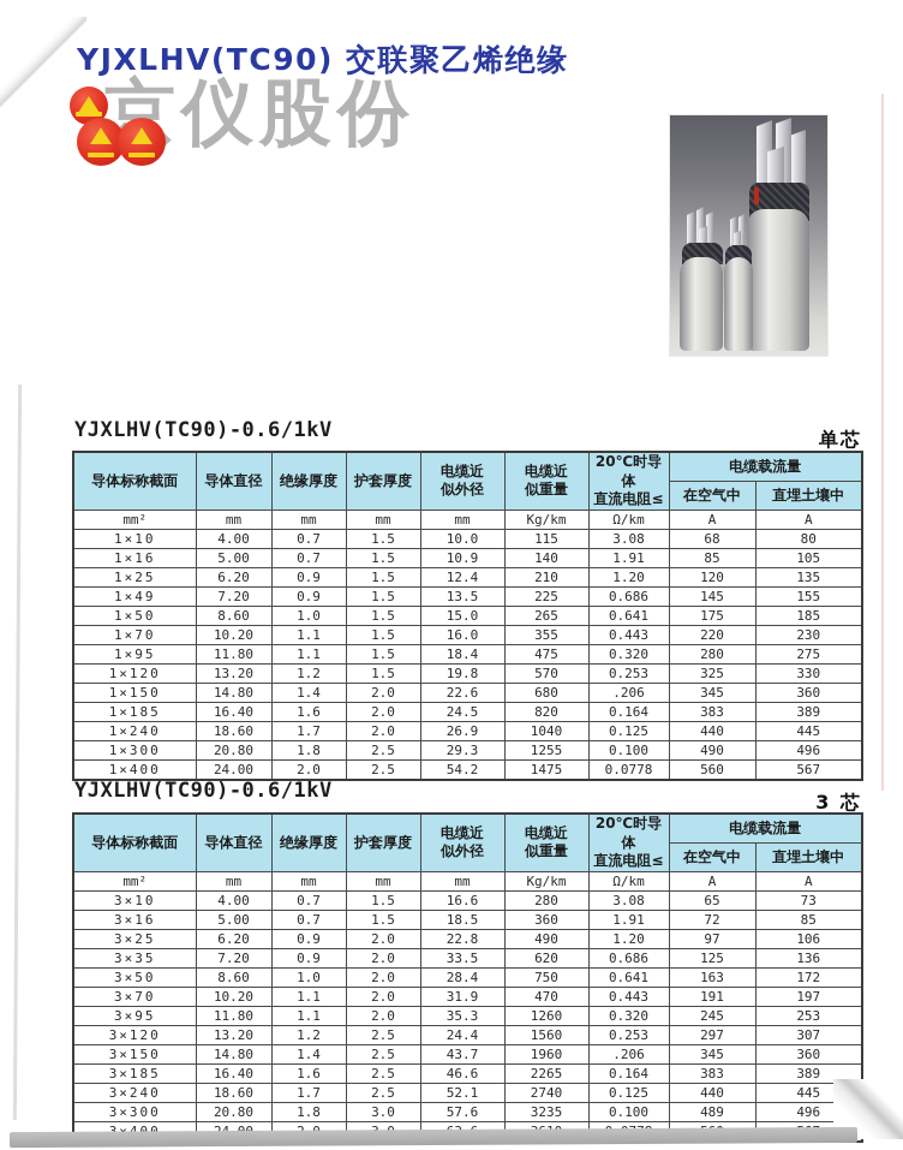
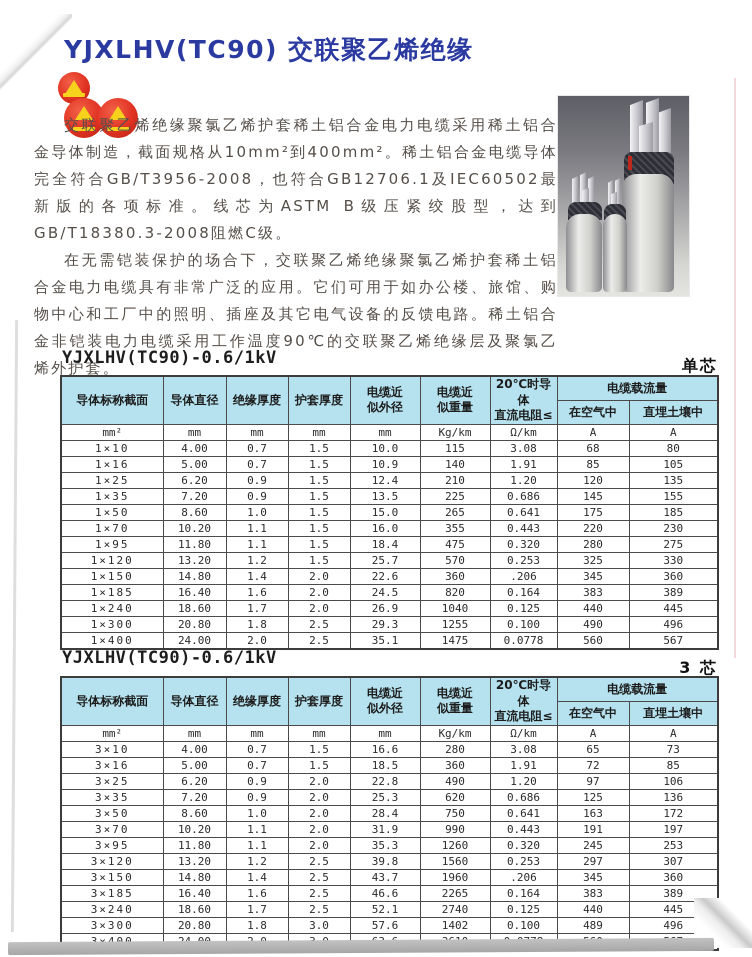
- 京仪股份
  YJXLHV(TC90) 交联聚乙烯绝缘
+ 交联聚乙烯绝缘聚氯乙烯护套稀土铝合金电力电缆采用稀土铝合金导体制造，截面规格从10mm²到400mm²。稀土铝合金电缆导体完全符合GB/T3956-2008，也符合GB12706.1及IEC60502最新版的各项标准。线芯为ASTM B级压紧绞股型，达到GB/T18380.3-2008阻燃C级。
+ 在无需铠装保护的场合下，交联聚乙烯绝缘聚氯乙烯护套稀土铝合金电力电缆具有非常广泛的应用。它们可用于如办公楼、旅馆、购物中心和工厂中的照明、插座及其它电气设备的反馈电路。稀土铝合金非铠装电力电缆采用工作温度90℃的交联聚乙烯绝缘层及聚氯乙烯外护套。
  YJXLHV(TC90)-0.6/1kV
  单芯
  导体标称截面	导体直径	绝缘厚度	护套厚度	电缆近 似外径	电缆近 似重量	20℃时导体 直流电阻≤	电缆载流量
  在空气中	直埋土壤中
  mm²	mm	mm	mm	mm	Kg/km	Ω/km	A	A
  1×10	4.00	0.7	1.5	10.0	115	3.08	68	80
  1×16	5.00	0.7	1.5	10.9	140	1.91	85	105
  1×25	6.20	0.9	1.5	12.4	210	1.20	120	135
- 1×49	7.20	0.9	1.5	13.5	225	0.686	145	155
+ 1×35	7.20	0.9	1.5	13.5	225	0.686	145	155
  1×50	8.60	1.0	1.5	15.0	265	0.641	175	185
  1×70	10.20	1.1	1.5	16.0	355	0.443	220	230
  1×95	11.80	1.1	1.5	18.4	475	0.320	280	275
- 1×120	13.20	1.2	1.5	19.8	570	0.253	325	330
+ 1×120	13.20	1.2	1.5	25.7	570	0.253	325	330
- 1×150	14.80	1.4	2.0	22.6	680	.206	345	360
+ 1×150	14.80	1.4	2.0	22.6	360	.206	345	360
  1×185	16.40	1.6	2.0	24.5	820	0.164	383	389
  1×240	18.60	1.7	2.0	26.9	1040	0.125	440	445
  1×300	20.80	1.8	2.5	29.3	1255	0.100	490	496
- 1×400	24.00	2.0	2.5	54.2	1475	0.0778	560	567
+ 1×400	24.00	2.0	2.5	35.1	1475	0.0778	560	567
  YJXLHV(TC90)-0.6/1kV
  3 芯
  导体标称截面	导体直径	绝缘厚度	护套厚度	电缆近 似外径	电缆近 似重量	20℃时导体 直流电阻≤	电缆载流量
  在空气中	直埋土壤中
  mm²	mm	mm	mm	mm	Kg/km	Ω/km	A	A
  3×10	4.00	0.7	1.5	16.6	280	3.08	65	73
  3×16	5.00	0.7	1.5	18.5	360	1.91	72	85
  3×25	6.20	0.9	2.0	22.8	490	1.20	97	106
- 3×35	7.20	0.9	2.0	33.5	620	0.686	125	136
+ 3×35	7.20	0.9	2.0	25.3	620	0.686	125	136
  3×50	8.60	1.0	2.0	28.4	750	0.641	163	172
- 3×70	10.20	1.1	2.0	31.9	470	0.443	191	197
+ 3×70	10.20	1.1	2.0	31.9	990	0.443	191	197
  3×95	11.80	1.1	2.0	35.3	1260	0.320	245	253
- 3×120	13.20	1.2	2.5	24.4	1560	0.253	297	307
+ 3×120	13.20	1.2	2.5	39.8	1560	0.253	297	307
  3×150	14.80	1.4	2.5	43.7	1960	.206	345	360
  3×185	16.40	1.6	2.5	46.6	2265	0.164	383	389
  3×240	18.60	1.7	2.5	52.1	2740	0.125	440	445
- 3×300	20.80	1.8	3.0	57.6	3235	0.100	489	496
+ 3×300	20.80	1.8	3.0	57.6	1402	0.100	489	496
